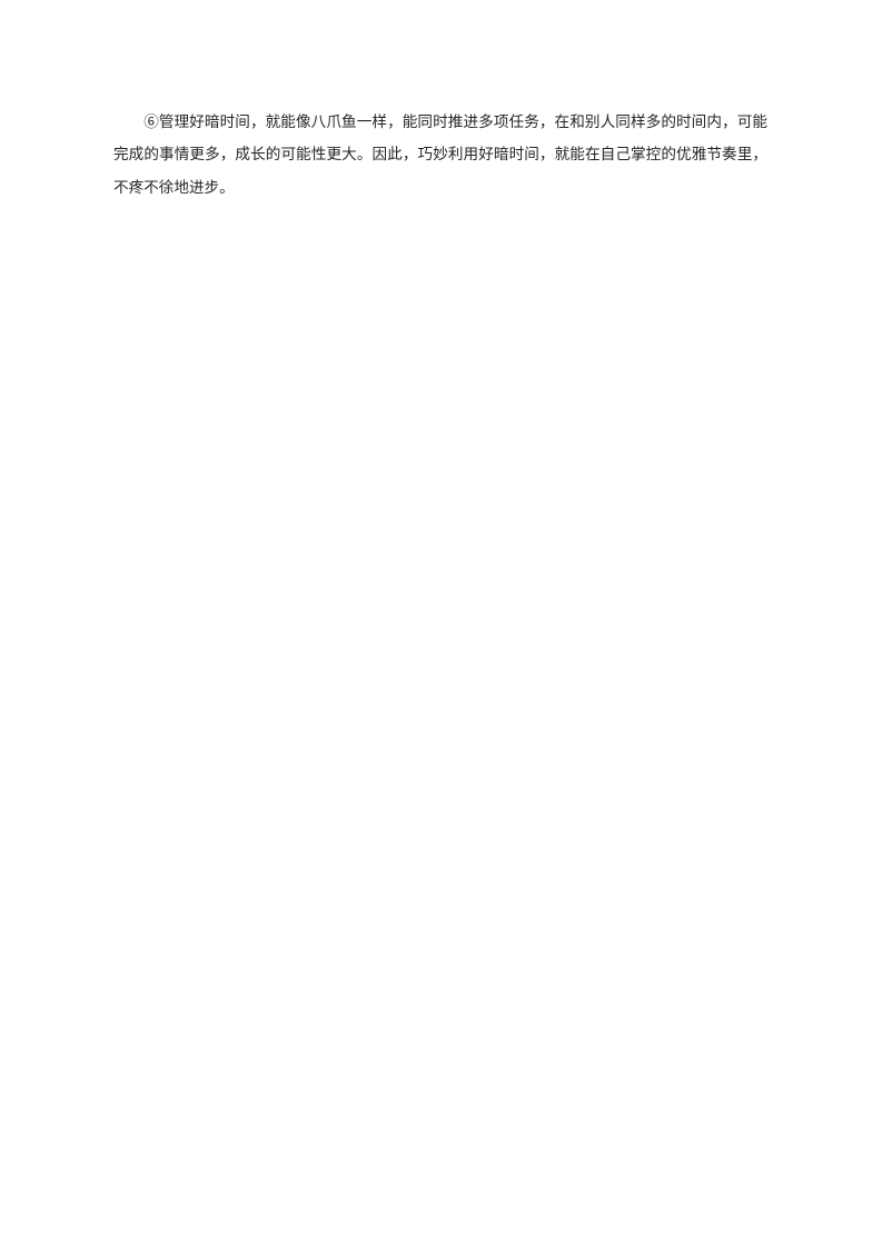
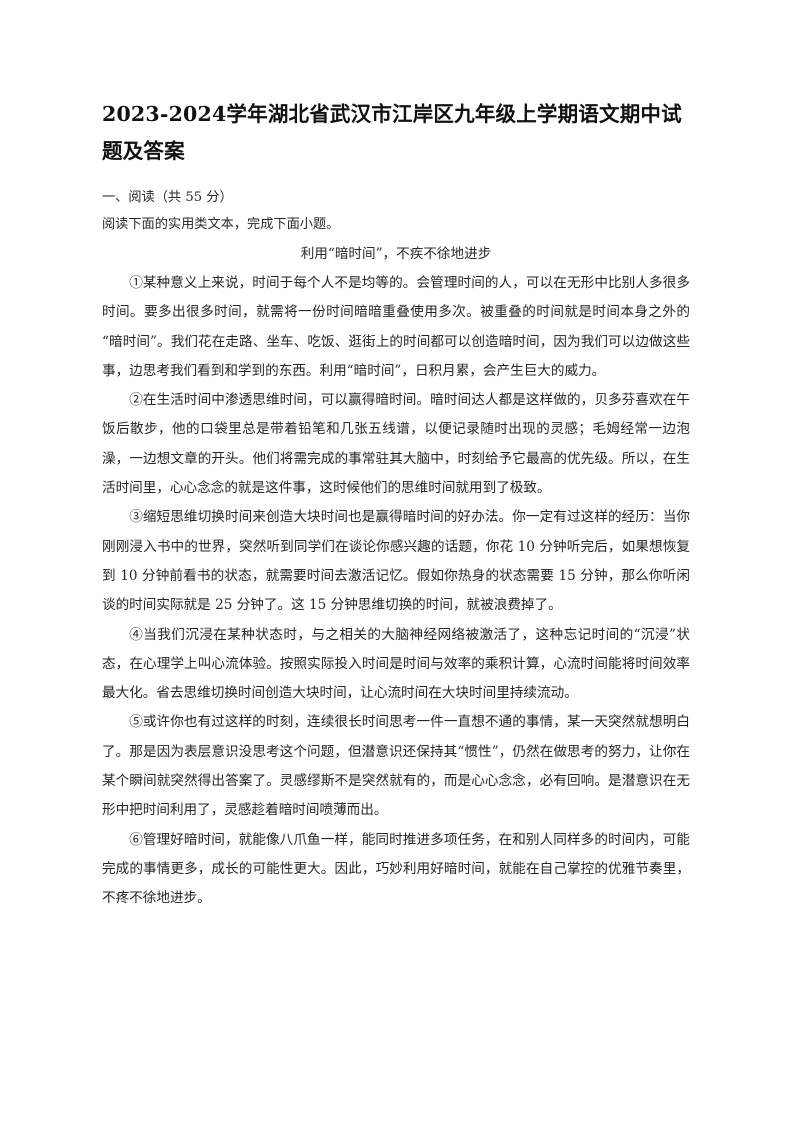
+ 2023-2024学年湖北省武汉市江岸区九年级上学期语文期中试题及答案
+ 一、阅读（共 55 分）
+ 阅读下面的实用类文本，完成下面小题。
+ 利用“暗时间”，不疾不徐地进步
+ ①某种意义上来说，时间于每个人不是均等的。会管理时间的人，可以在无形中比别人多很多时间。要多出很多时间，就需将一份时间暗暗重叠使用多次。被重叠的时间就是时间本身之外的“暗时间”。我们花在走路、坐车、吃饭、逛街上的时间都可以创造暗时间，因为我们可以边做这些事，边思考我们看到和学到的东西。利用“暗时间”，日积月累，会产生巨大的威力。
+ ②在生活时间中渗透思维时间，可以赢得暗时间。暗时间达人都是这样做的，贝多芬喜欢在午饭后散步，他的口袋里总是带着铅笔和几张五线谱，以便记录随时出现的灵感；毛姆经常一边泡澡，一边想文章的开头。他们将需完成的事常驻其大脑中，时刻给予它最高的优先级。所以，在生活时间里，心心念念的就是这件事，这时候他们的思维时间就用到了极致。
+ ③缩短思维切换时间来创造大块时间也是赢得暗时间的好办法。你一定有过这样的经历：当你刚刚浸入书中的世界，突然听到同学们在谈论你感兴趣的话题，你花 10 分钟听完后，如果想恢复到 10 分钟前看书的状态，就需要时间去激活记忆。假如你热身的状态需要 15 分钟，那么你听闲谈的时间实际就是 25 分钟了。这 15 分钟思维切换的时间，就被浪费掉了。
+ ④当我们沉浸在某种状态时，与之相关的大脑神经网络被激活了，这种忘记时间的“沉浸”状态，在心理学上叫心流体验。按照实际投入时间是时间与效率的乘积计算，心流时间能将时间效率最大化。省去思维切换时间创造大块时间，让心流时间在大块时间里持续流动。
+ ⑤或许你也有过这样的时刻，连续很长时间思考一件一直想不通的事情，某一天突然就想明白了。那是因为表层意识没思考这个问题，但潜意识还保持其“惯性”，仍然在做思考的努力，让你在某个瞬间就突然得出答案了。灵感缪斯不是突然就有的，而是心心念念，必有回响。是潜意识在无形中把时间利用了，灵感趁着暗时间喷薄而出。
  ⑥管理好暗时间，就能像八爪鱼一样，能同时推进多项任务，在和别人同样多的时间内，可能完成的事情更多，成长的可能性更大。因此，巧妙利用好暗时间，就能在自己掌控的优雅节奏里，不疼不徐地进步。
